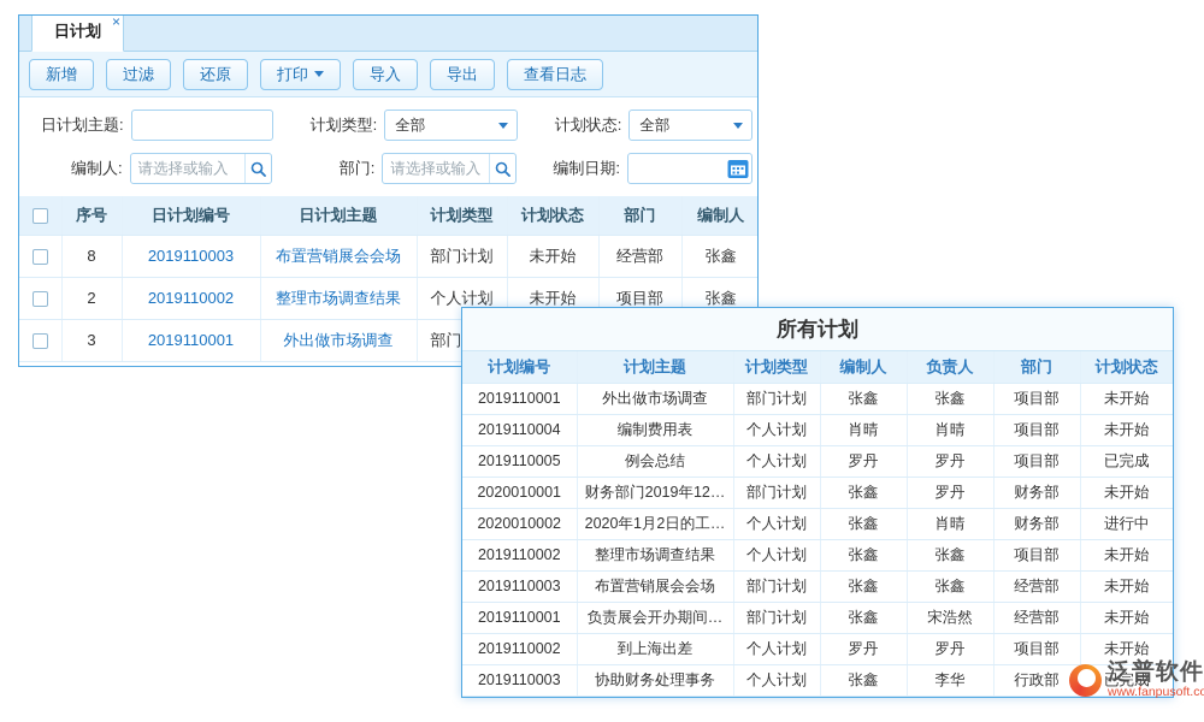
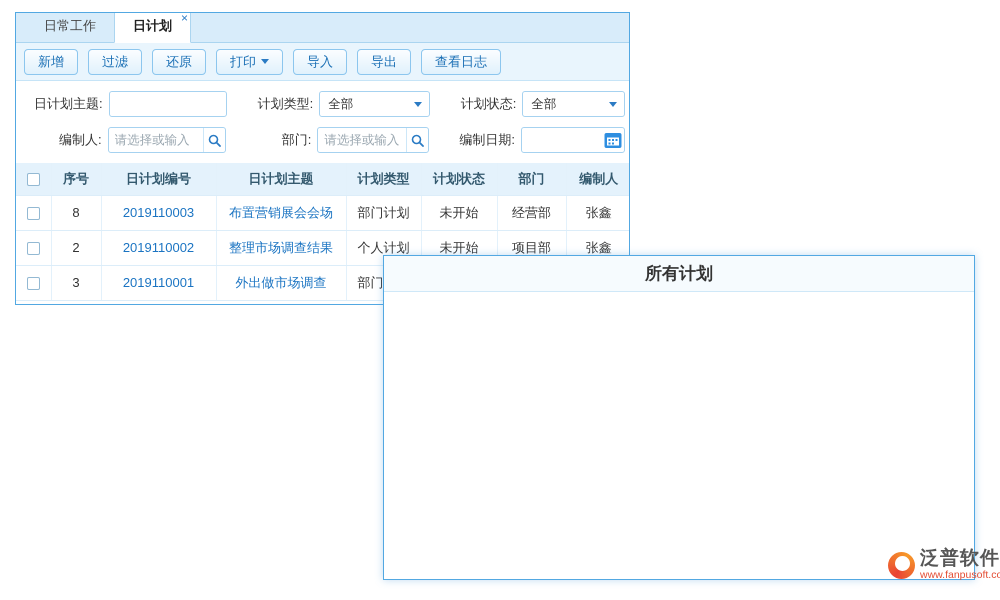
+ 日常工作
  日计划
  ×
  新增
  过滤
  还原
  打印
  导入
  导出
  查看日志
  日计划主题:
  计划类型:
  全部
  计划状态:
  全部
  编制人:
  请选择或输入
  部门:
  请选择或输入
  编制日期:
  	序号	日计划编号	日计划主题	计划类型	计划状态	部门	编制人
  	8	2019110003	布置营销展会会场	部门计划	未开始	经营部	张鑫
  	2	2019110002	整理市场调查结果	个人计划	未开始	项目部	张鑫
  所有计划
- 计划编号	计划主题	计划类型	编制人	负责人	部门	计划状态
- 2019110001	外出做市场调查	部门计划	张鑫	张鑫	项目部	未开始
- 2019110004	编制费用表	个人计划	肖晴	肖晴	项目部	未开始
- 2019110005	例会总结	个人计划	罗丹	罗丹	项目部	已完成
- 2020010001	财务部门2019年12…	部门计划	张鑫	罗丹	财务部	未开始
- 2020010002	2020年1月2日的工…	个人计划	张鑫	肖晴	财务部	进行中
- 2019110002	整理市场调查结果	个人计划	张鑫	张鑫	项目部	未开始
- 2019110003	布置营销展会会场	部门计划	张鑫	张鑫	经营部	未开始
- 2019110001	负责展会开办期间…	部门计划	张鑫	宋浩然	经营部	未开始
- 2019110002	到上海出差	个人计划	罗丹	罗丹	项目部	未开始
- 2019110003	协助财务处理事务	个人计划	张鑫	李华	行政部	已完成
  泛普软件
  www.fanpusoft.co
